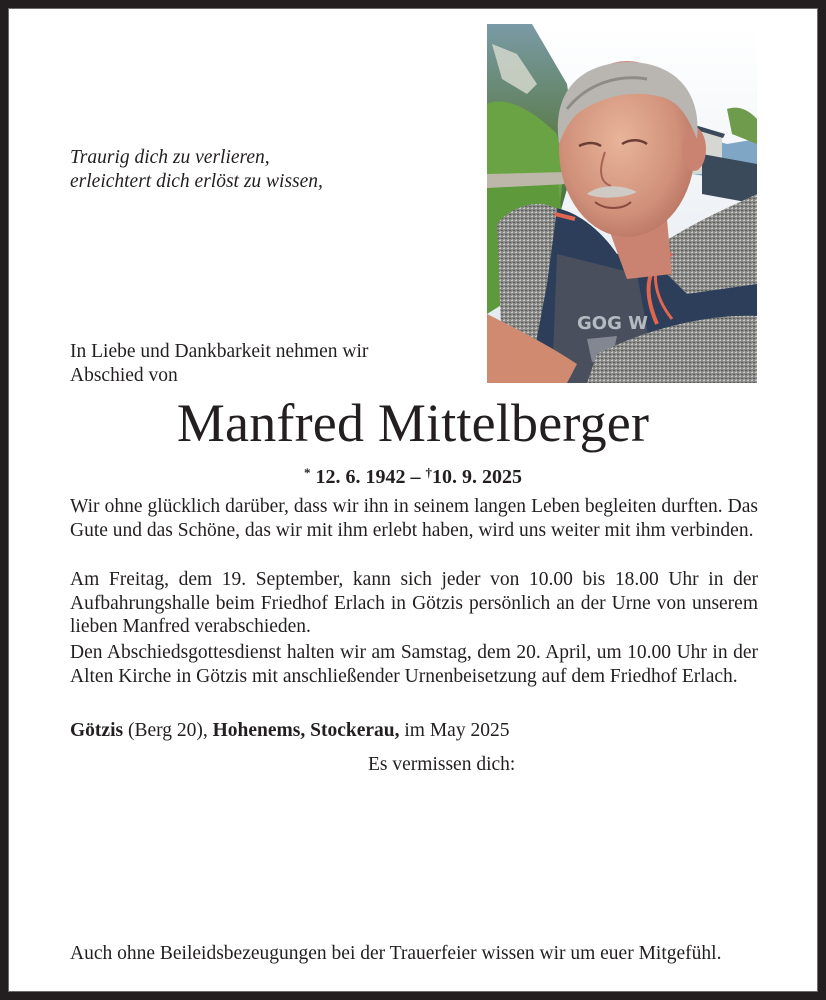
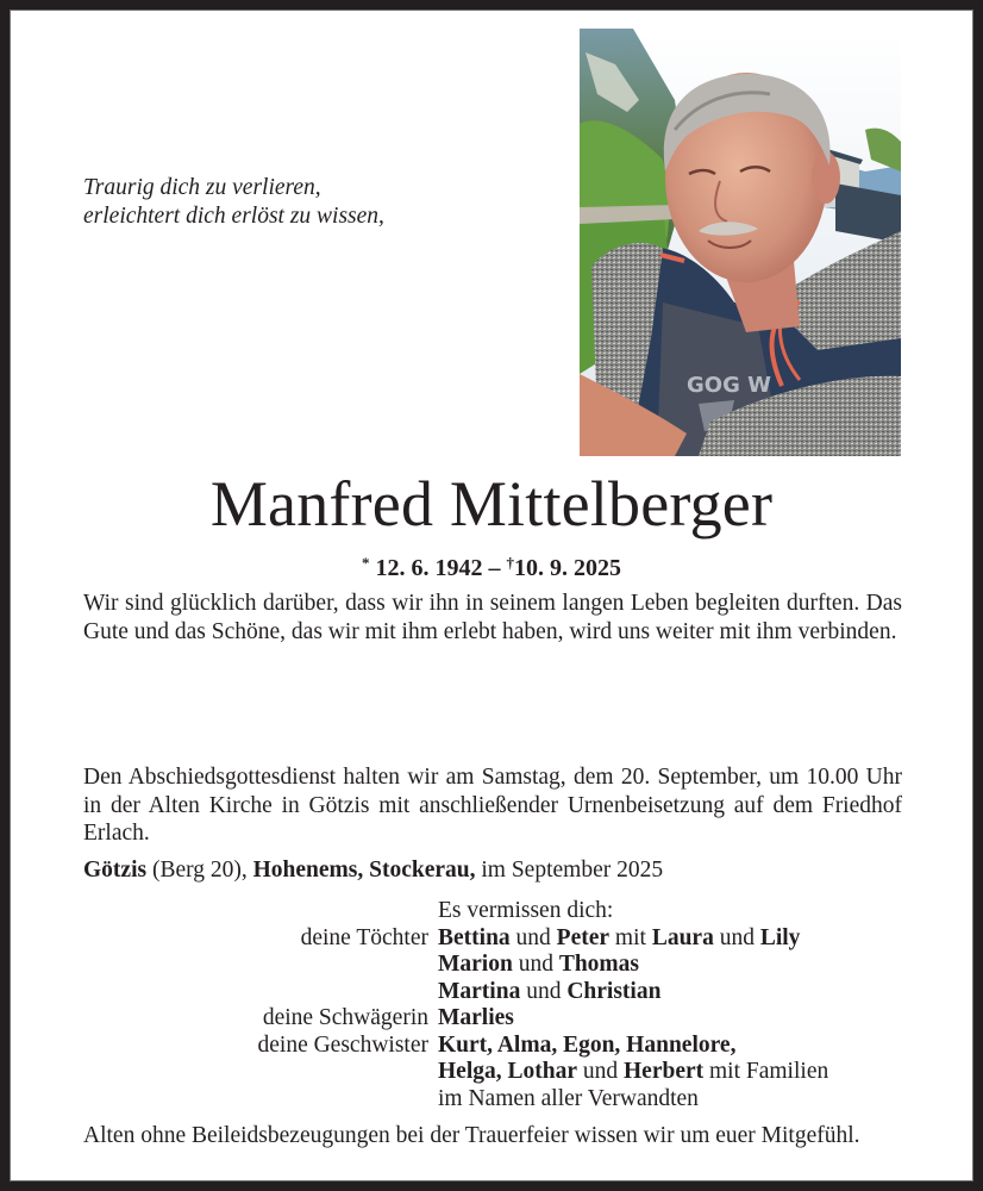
  Traurig dich zu verlieren,
  erleichtert dich erlöst zu wissen,
  GOG W
- In Liebe und Dankbarkeit nehmen wir
- Abschied von
  Manfred Mittelberger
  * 12. 6. 1942 – †10. 9. 2025
- Wir ohne glücklich darüber, dass wir ihn in seinem langen Leben begleiten durften. Das Gute und das Schöne, das wir mit ihm erlebt haben, wird uns weiter mit ihm verbinden.
+ Wir sind glücklich darüber, dass wir ihn in seinem langen Leben begleiten durften. Das Gute und das Schöne, das wir mit ihm erlebt haben, wird uns weiter mit ihm verbinden.
- Am Freitag, dem 19. September, kann sich jeder von 10.00 bis 18.00 Uhr in der Aufbahrungshalle beim Friedhof Erlach in Götzis persönlich an der Urne von unserem lieben Manfred verabschieden.
- Den Abschiedsgottesdienst halten wir am Samstag, dem 20. April, um 10.00 Uhr in der Alten Kirche in Götzis mit anschließender Urnenbeisetzung auf dem Friedhof Erlach.
+ Den Abschiedsgottesdienst halten wir am Samstag, dem 20. September, um 10.00 Uhr in der Alten Kirche in Götzis mit anschließender Urnenbeisetzung auf dem Friedhof Erlach.
- Götzis (Berg 20), Hohenems, Stockerau, im May 2025
+ Götzis (Berg 20), Hohenems, Stockerau, im September 2025
  Es vermissen dich:
+ deine Töchter
+ Bettina und Peter mit Laura und Lily
+ Marion und Thomas
+ Martina und Christian
+ deine Schwägerin
+ Marlies
+ deine Geschwister
+ Kurt, Alma, Egon, Hannelore,
+ Helga, Lothar und Herbert mit Familien
+ im Namen aller Verwandten
- Auch ohne Beileidsbezeugungen bei der Trauerfeier wissen wir um euer Mitgefühl.
+ Alten ohne Beileidsbezeugungen bei der Trauerfeier wissen wir um euer Mitgefühl.
